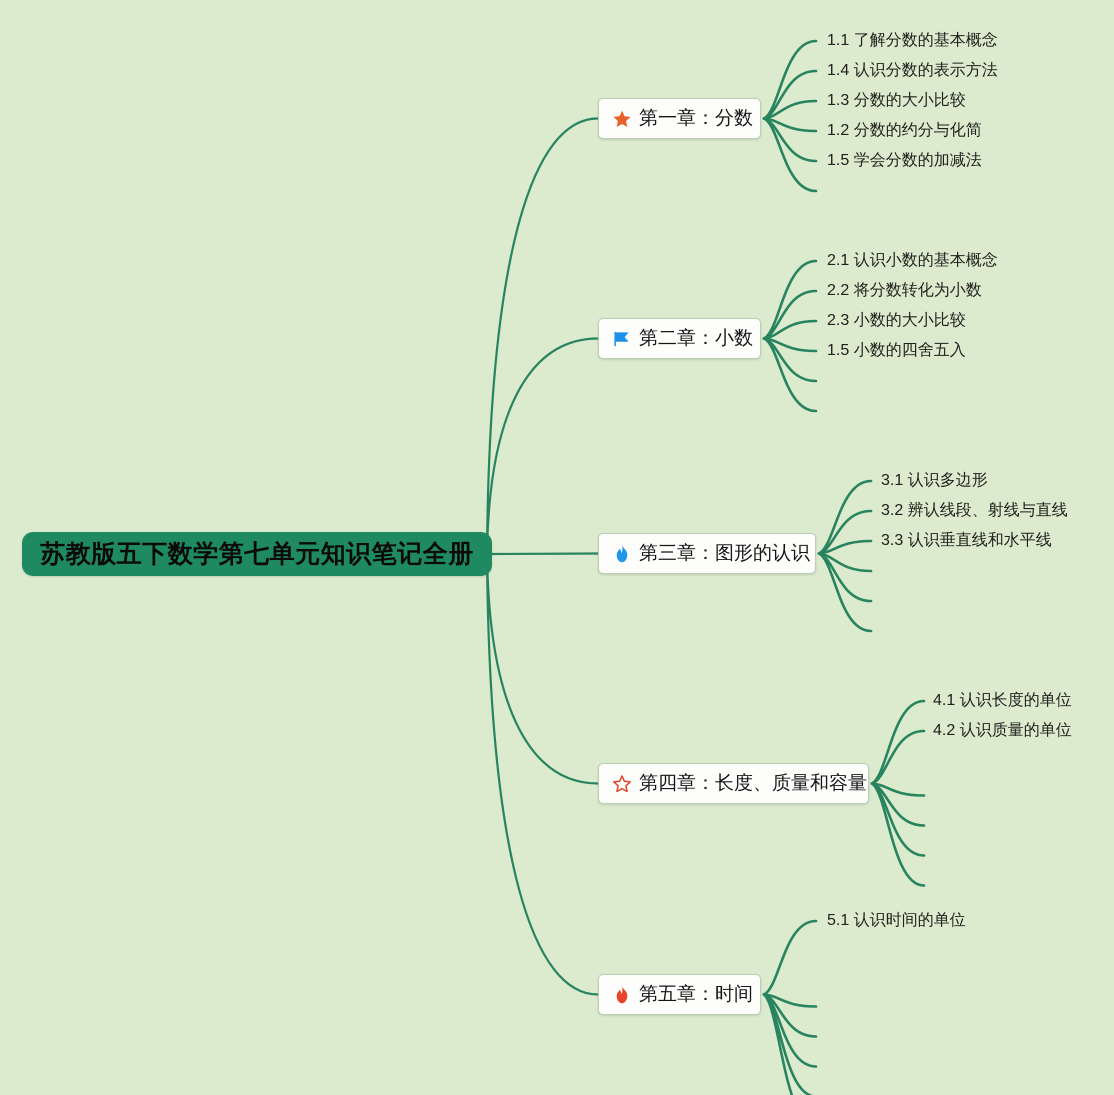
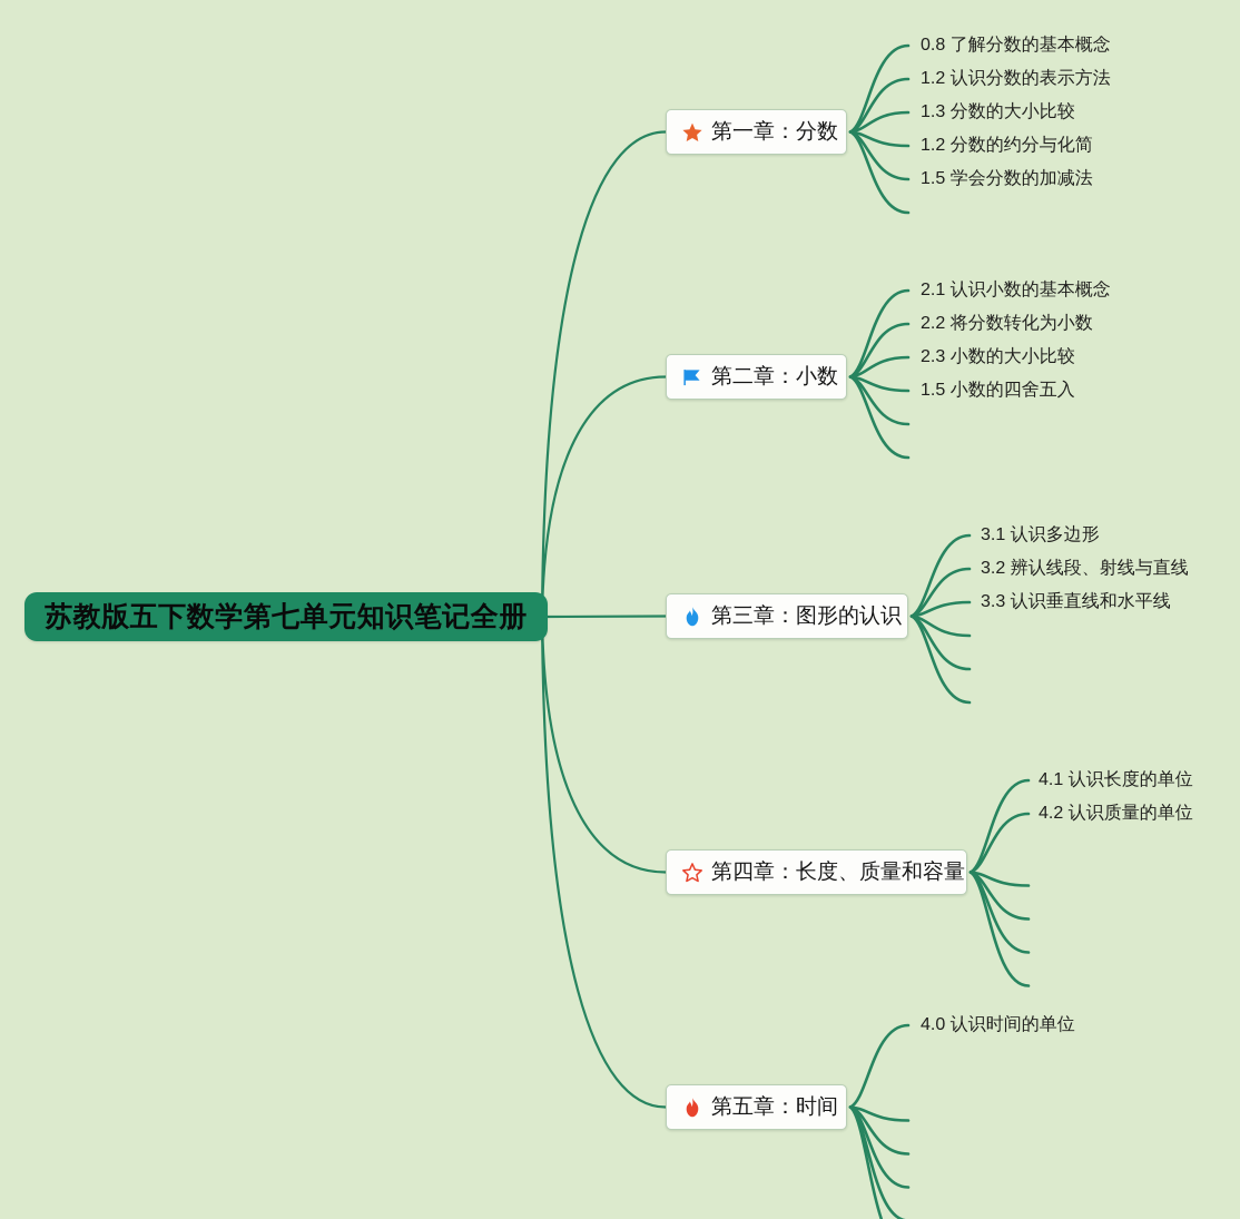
  苏教版五下数学第七单元知识笔记全册
  第一章：分数
  第二章：小数
  第三章：图形的认识
  第四章：长度、质量和容量
  第五章：时间
- 1.1 了解分数的基本概念
+ 0.8 了解分数的基本概念
- 1.4 认识分数的表示方法
+ 1.2 认识分数的表示方法
  1.3 分数的大小比较
  1.2 分数的约分与化简
  1.5 学会分数的加减法
  2.1 认识小数的基本概念
  2.2 将分数转化为小数
  2.3 小数的大小比较
  1.5 小数的四舍五入
  3.1 认识多边形
  3.2 辨认线段、射线与直线
  3.3 认识垂直线和水平线
  4.1 认识长度的单位
  4.2 认识质量的单位
- 5.1 认识时间的单位
+ 4.0 认识时间的单位
